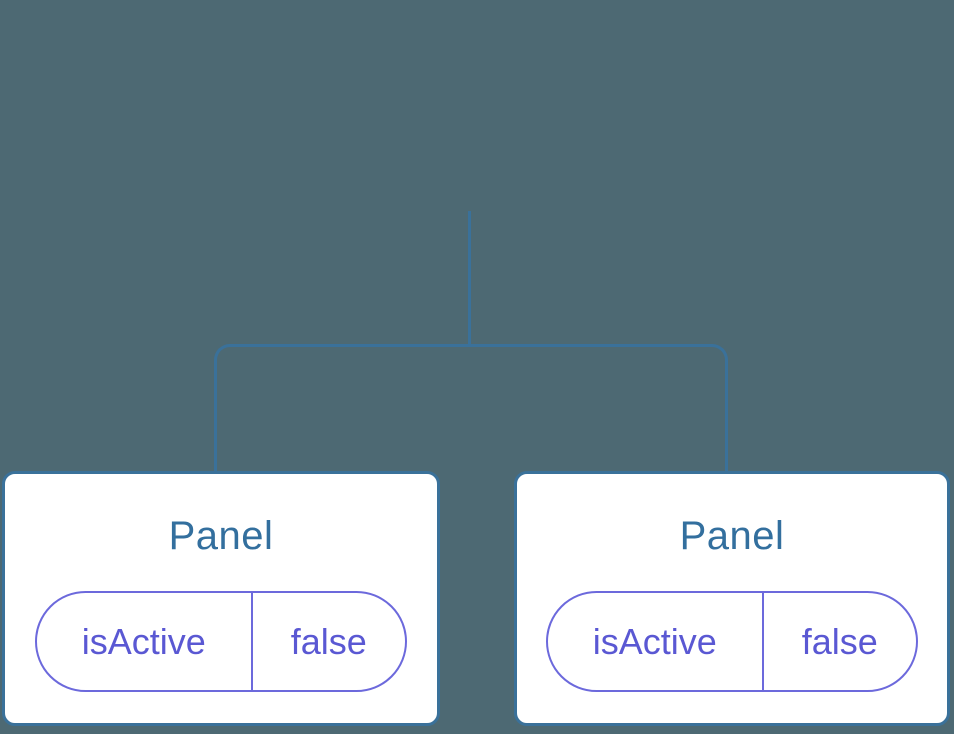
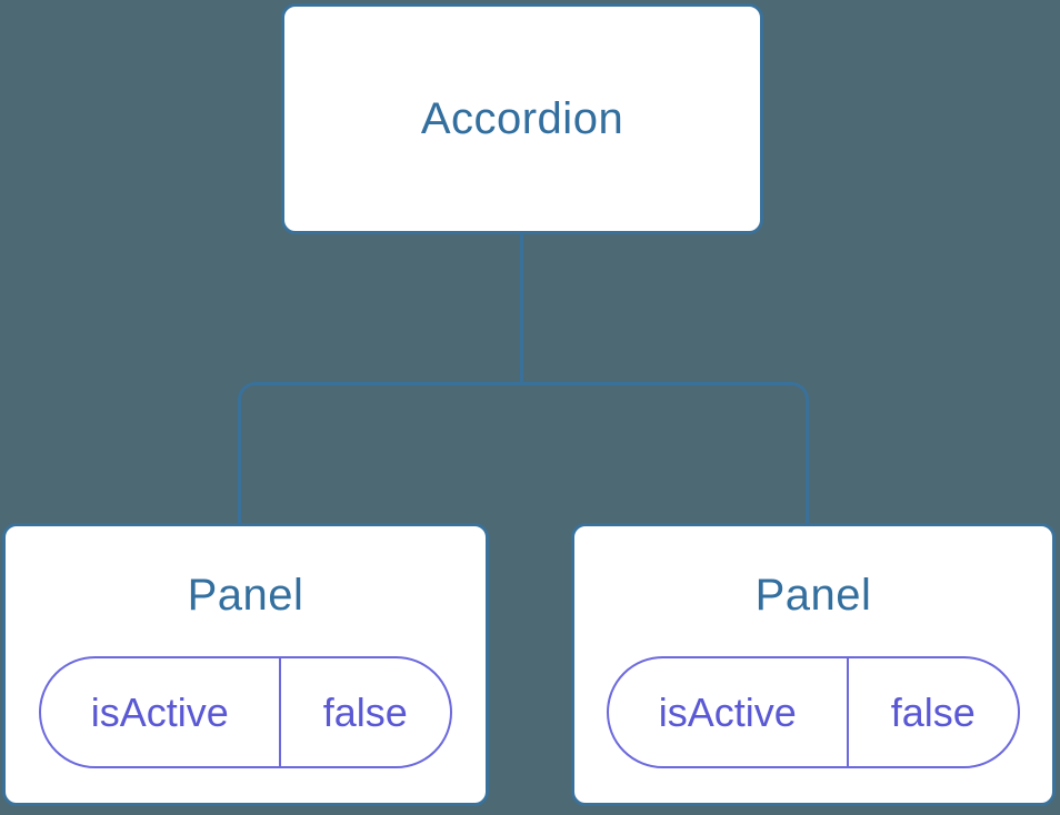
+ Accordion
  Panel
  isActive
  false
  Panel
  isActive
  false
